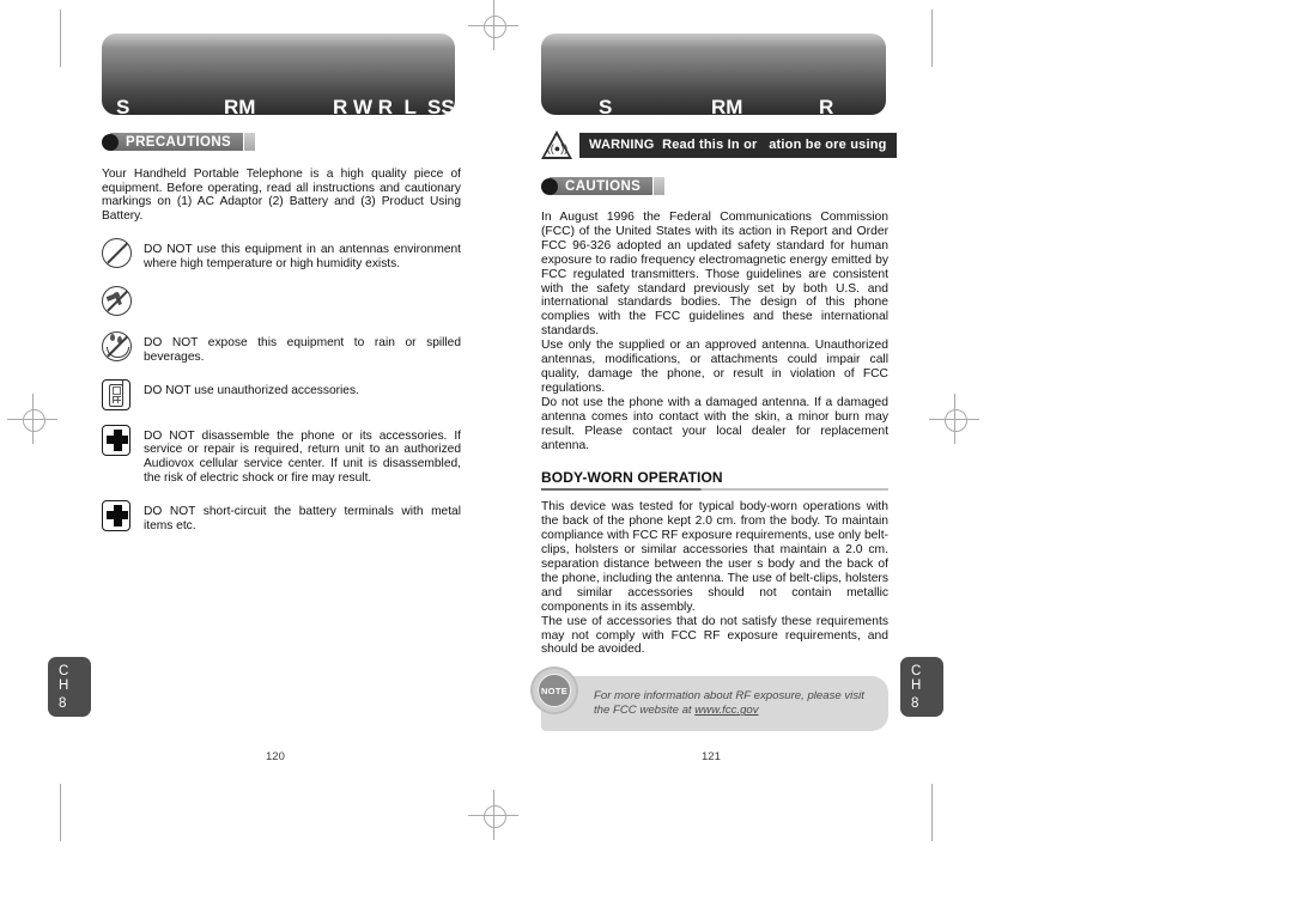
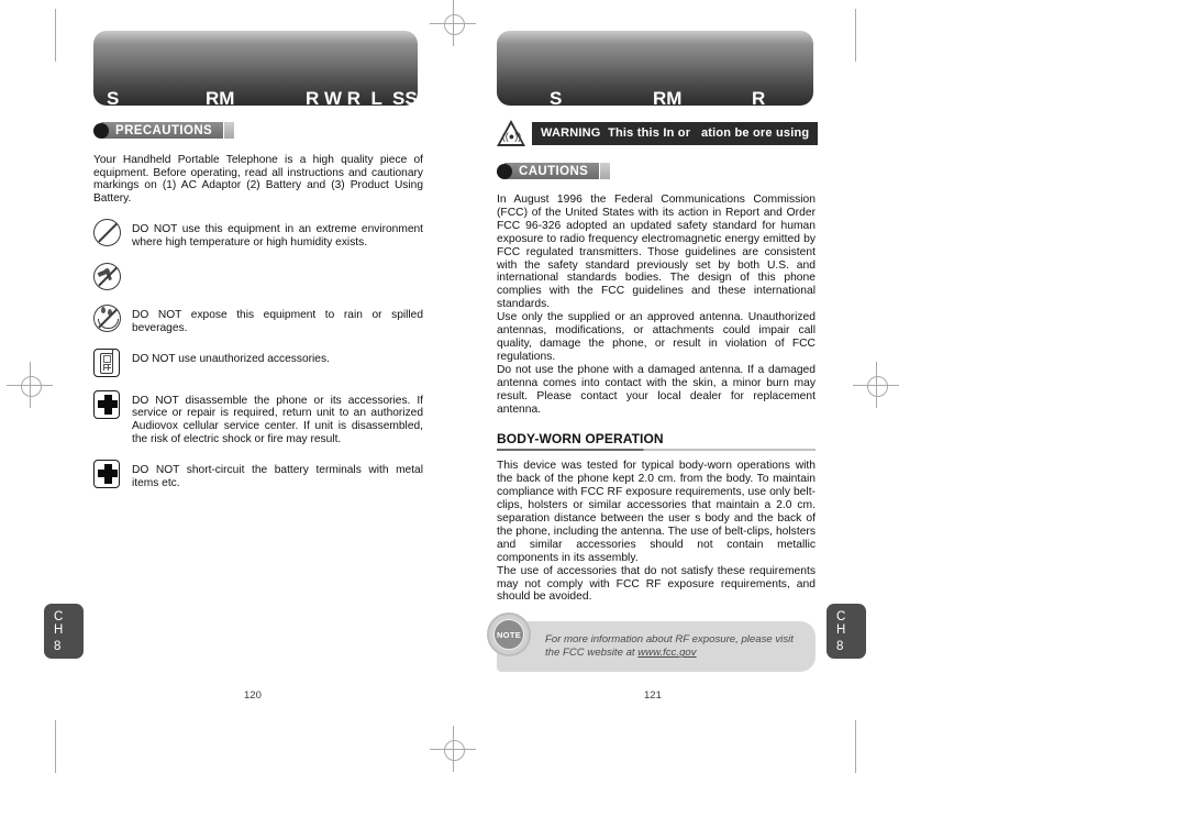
  S
  RM
  R W R L SS
  PRECAUTIONS
  Your Handheld Portable Telephone is a high quality piece of equipment. Before operating, read all instructions and cautionary markings on (1) AC Adaptor (2) Battery and (3) Product Using Battery.
- DO NOT use this equipment in an antennas environment where high temperature or high humidity exists.
+ DO NOT use this equipment in an extreme environment where high temperature or high humidity exists.
  DO NOT expose this equipment to rain or spilled beverages.
  DO NOT use unauthorized accessories.
  DO NOT disassemble the phone or its accessories. If service or repair is required, return unit to an authorized Audiovox cellular service center. If unit is disassembled, the risk of electric shock or fire may result.
  DO NOT short-circuit the battery terminals with metal items etc.
  C
  H
  8
  S
  RM
  R
  ((●))
- WARNING Read this In or ation be ore using
+ WARNING This this In or ation be ore using
  CAUTIONS
  In August 1996 the Federal Communications Commission (FCC) of the United States with its action in Report and Order FCC 96-326 adopted an updated safety standard for human exposure to radio frequency electromagnetic energy emitted by FCC regulated transmitters. Those guidelines are consistent with the safety standard previously set by both U.S. and international standards bodies. The design of this phone complies with the FCC guidelines and these international standards.
  Use only the supplied or an approved antenna. Unauthorized antennas, modifications, or attachments could impair call quality, damage the phone, or result in violation of FCC regulations.
  Do not use the phone with a damaged antenna. If a damaged antenna comes into contact with the skin, a minor burn may result. Please contact your local dealer for replacement antenna.
  BODY-WORN OPERATION
  This device was tested for typical body-worn operations with the back of the phone kept 2.0 cm. from the body. To maintain compliance with FCC RF exposure requirements, use only belt-clips, holsters or similar accessories that maintain a 2.0 cm. separation distance between the user s body and the back of the phone, including the antenna. The use of belt-clips, holsters and similar accessories should not contain metallic components in its assembly.
  The use of accessories that do not satisfy these requirements may not comply with FCC RF exposure requirements, and should be avoided.
  NOTE
  For more information about RF exposure, please visit the FCC website at www.fcc.gov
  C
  H
  8
  120
  121
